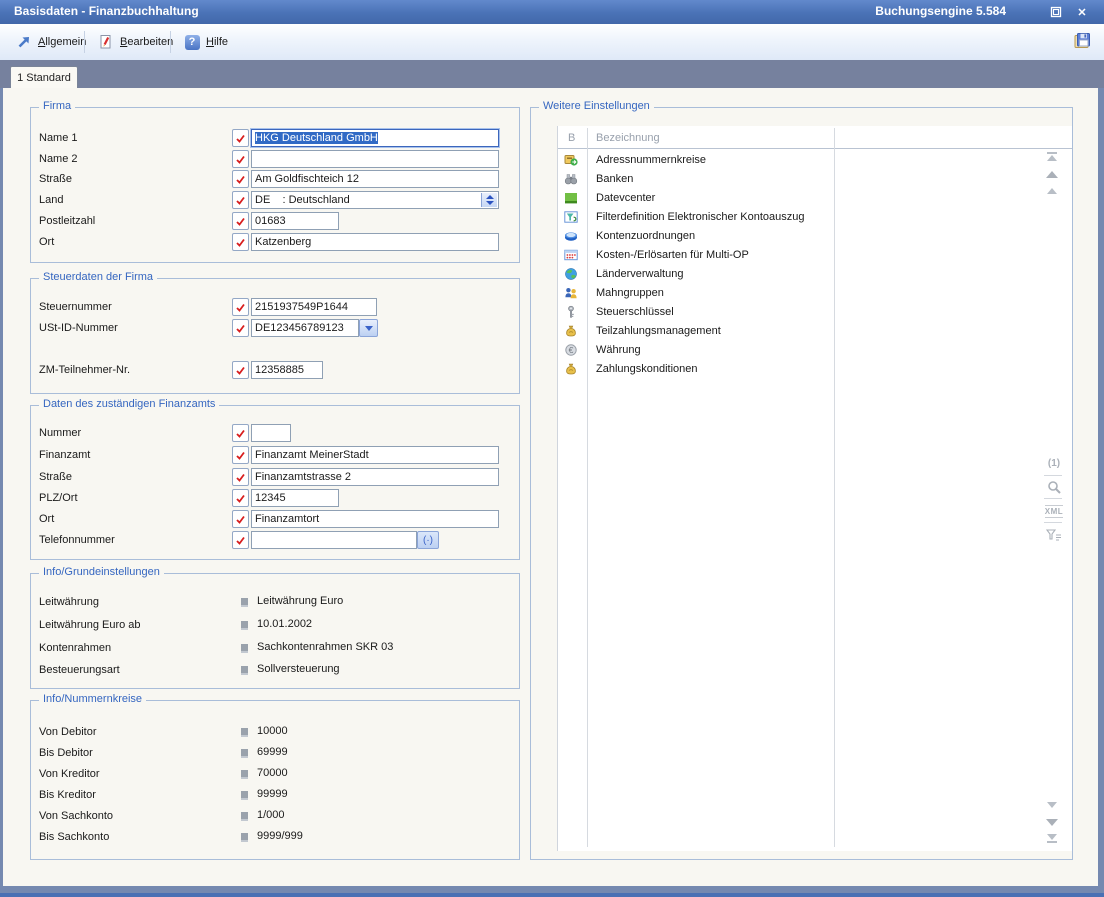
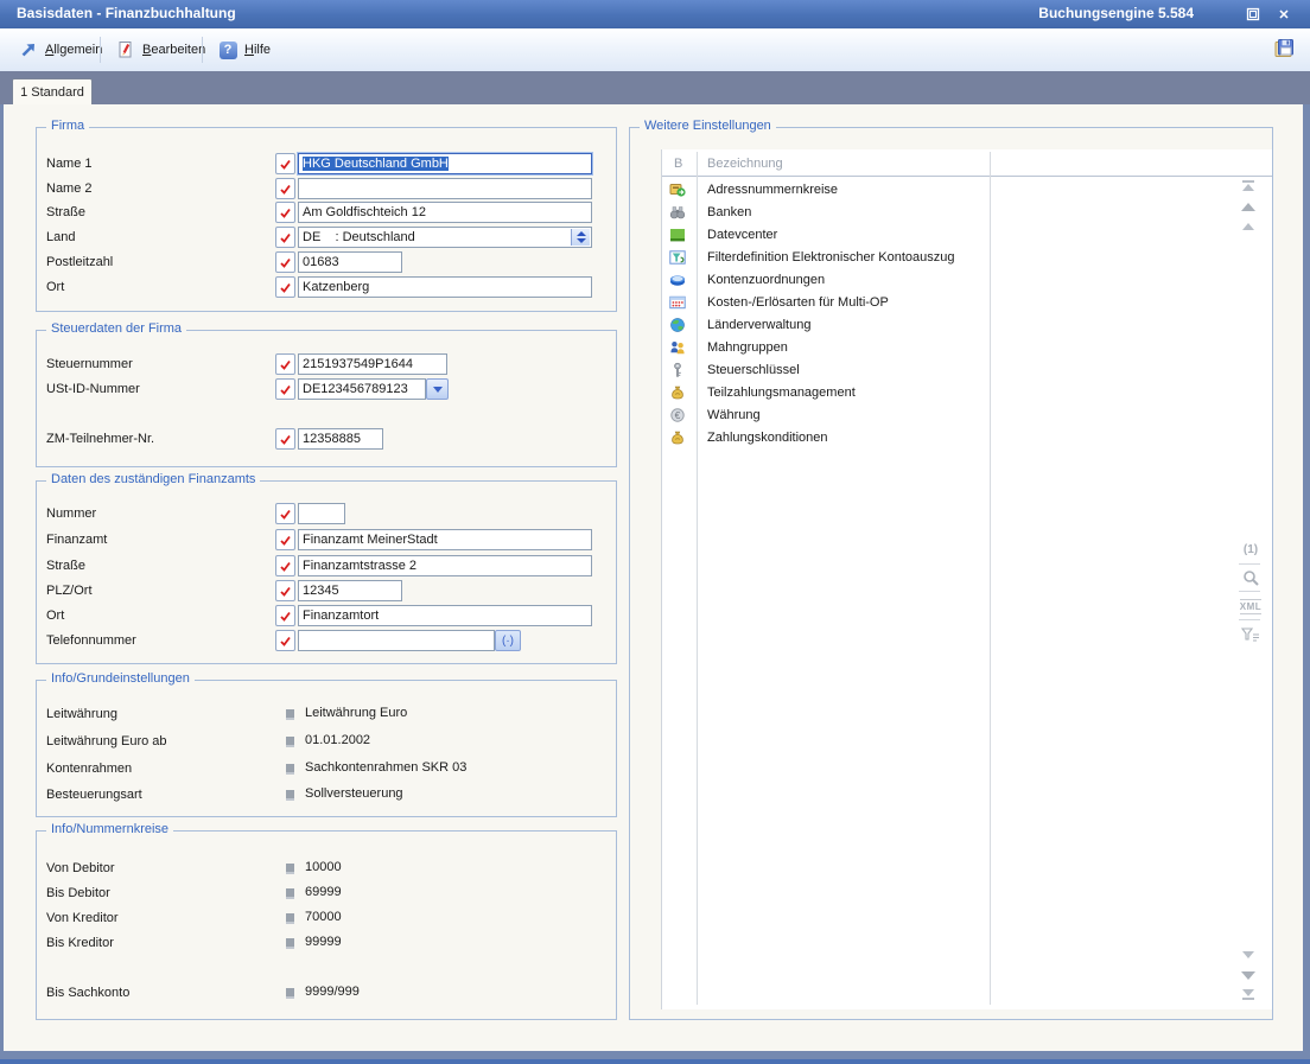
  Basisdaten - Finanzbuchhaltung
  Buchungsengine 5.584
  ✕
  Allgemei
  Bearbeite
  ?
  Hilfe
  1 Standard
  Firma
  Name 1
  HKG Deutschland GmbH
  Name 2
  Straße
  Am Goldfischteich 12
  Land
  DE : Deutschland
  Postleitzahl
  01683
  Ort
  Katzenberg
  Steuerdaten der Firma
  Steuernummer
  2151937549P1644
  USt-ID-Nummer
  DE123456789123
  ZM-Teilnehmer-Nr.
  12358885
  Daten des zuständigen Finanzamts
  Nummer
  Finanzamt
  Finanzamt MeinerStadt
  Straße
  Finanzamtstrasse 2
  PLZ/Ort
  12345
  Ort
  Finanzamtort
  Telefonnummer
  (·)
  Info/Grundeinstellungen
  Leitwährung
  Leitwährung Euro
  Leitwährung Euro ab
- 10.01.2002
+ 01.01.2002
  Kontenrahmen
  Sachkontenrahmen SKR 03
  Besteuerungsart
  Sollversteuerung
  Info/Nummernkreise
  Von Debitor
  10000
  Bis Debitor
  69999
  Von Kreditor
  70000
  Bis Kreditor
  99999
- Von Sachkonto
- 1/000
  Bis Sachkonto
  9999/999
  Weitere Einstellungen
  B
  Bezeichnung
  Adressnummernkreise
  Banken
  Datevcenter
  Filterdefinition Elektronischer Kontoauszug
  Kontenzuordnungen
  Kosten-/Erlösarten für Multi-OP
  Länderverwaltung
  Mahngruppen
  Steuerschlüssel
  Teilzahlungsmanagement
  €
  Währung
  Zahlungskonditionen
  (1)
  XML
